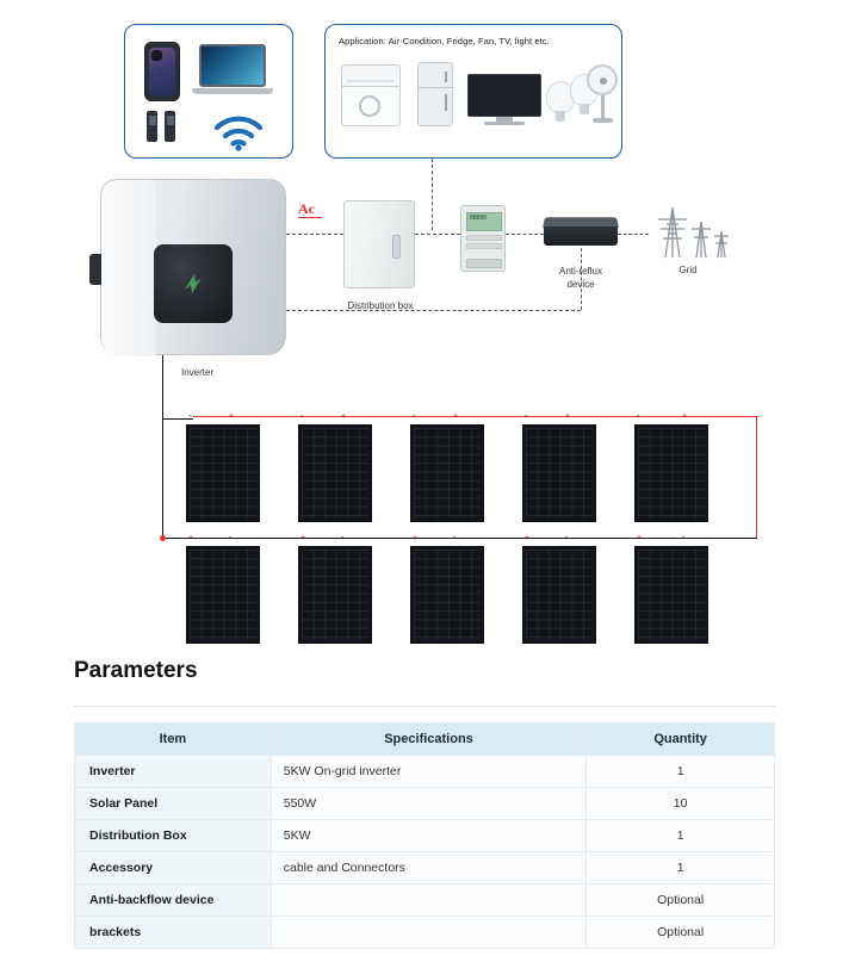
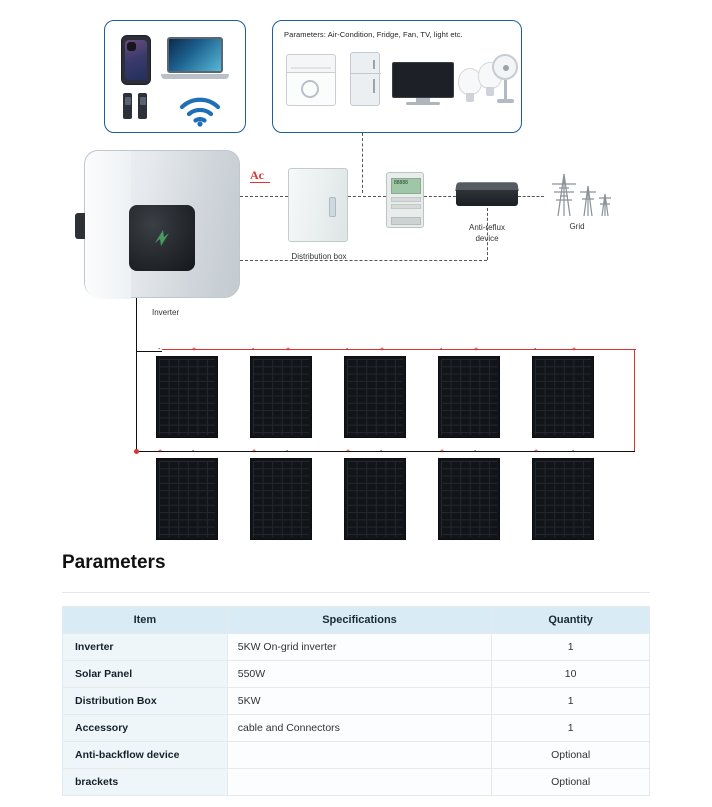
- Application: Air-Condition, Fridge, Fan, TV, light etc.
+ Parameters: Air-Condition, Fridge, Fan, TV, light etc.
  Inverter
  Ac
  Distribution box
  Anti-reflux
  device
  Grid
  Parameters
  Item	Specifications	Quantity
  Inverter	5KW On-grid inverter	1
  Solar Panel	550W	10
  Distribution Box	5KW	1
  Accessory	cable and Connectors	1
  Anti-backflow device		Optional
  brackets		Optional
